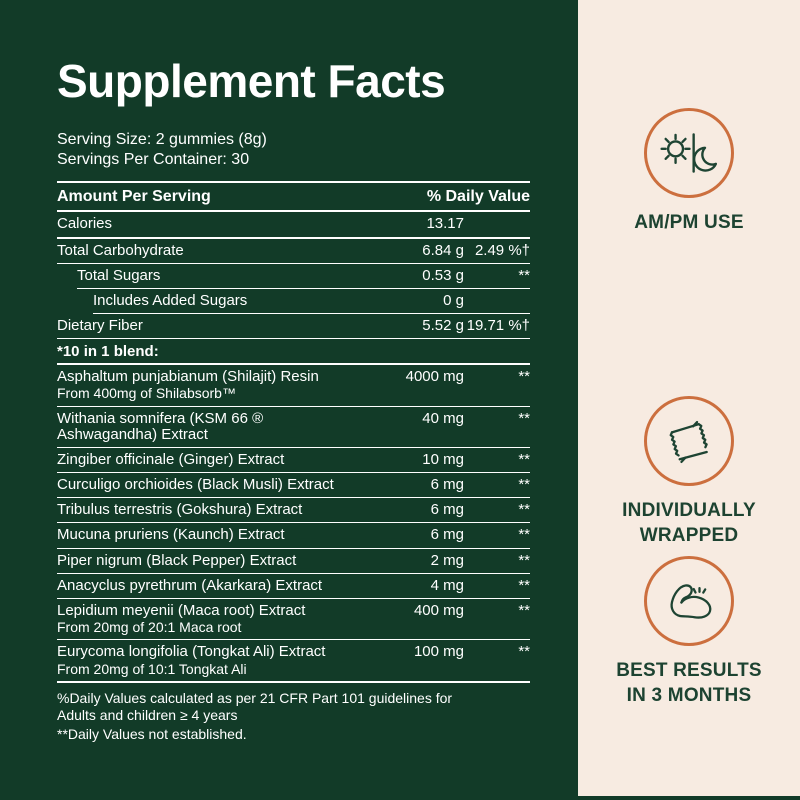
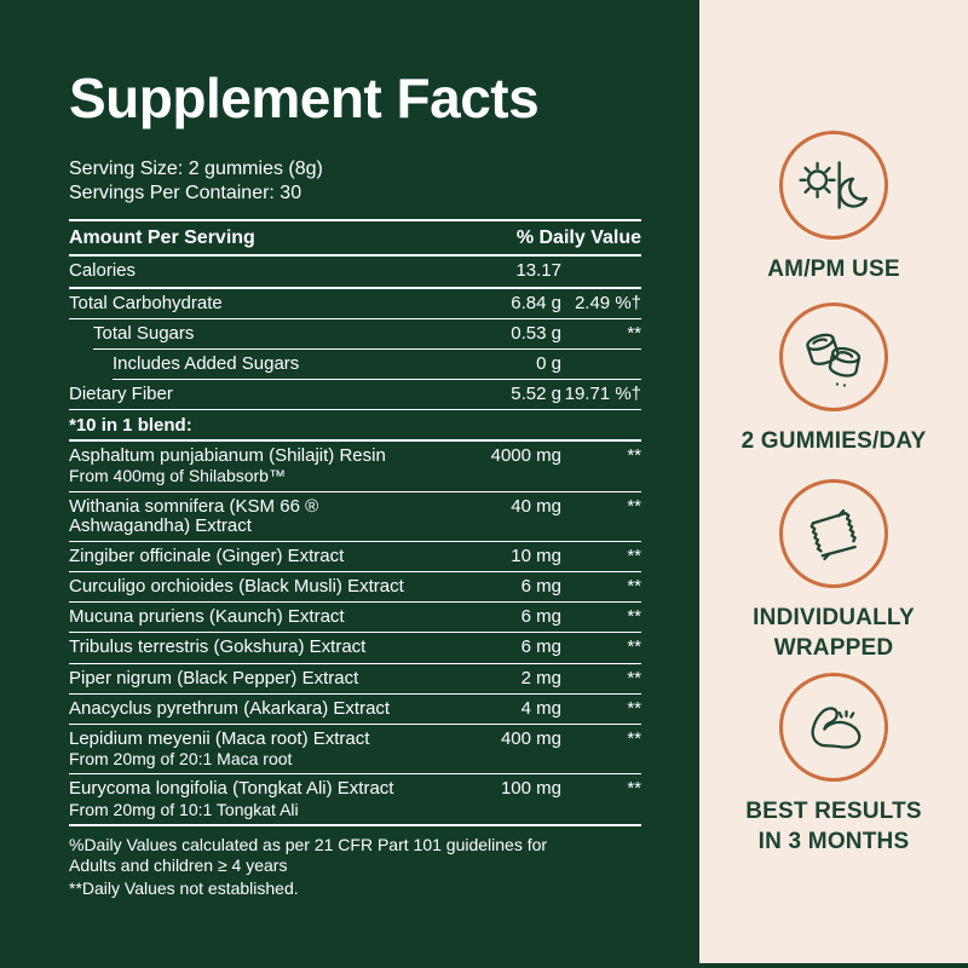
  Supplement Facts
  Serving Size: 2 gummies (8g)
  Servings Per Container: 30
  Amount Per Serving
  % Daily Value
  Calories
  13.17
  Total Carbohydrate
  6.84 g
  2.49 %†
  Total Sugars
  0.53 g
  **
  Includes Added Sugars
  0 g
  Dietary Fiber
  5.52 g
  19.71 %†
  *10 in 1 blend:
  Asphaltum punjabianum (Shilajit) Resin
  From 400mg of Shilabsorb™
  4000 mg
  **
  Withania somnifera (KSM 66 ® Ashwagandha) Extract
  40 mg
  **
  Zingiber officinale (Ginger) Extract
  10 mg
  **
  Curculigo orchioides (Black Musli) Extract
  6 mg
  **
- Tribulus terrestris (Gokshura) Extract
+ Mucuna pruriens (Kaunch) Extract
  6 mg
  **
- Mucuna pruriens (Kaunch) Extract
+ Tribulus terrestris (Gokshura) Extract
  6 mg
  **
  Piper nigrum (Black Pepper) Extract
  2 mg
  **
  Anacyclus pyrethrum (Akarkara) Extract
  4 mg
  **
  Lepidium meyenii (Maca root) Extract
  From 20mg of 20:1 Maca root
  400 mg
  **
  Eurycoma longifolia (Tongkat Ali) Extract
  From 20mg of 10:1 Tongkat Ali
  100 mg
  **
  %Daily Values calculated as per 21 CFR Part 101 guidelines for
  Adults and children ≥ 4 years
  **Daily Values not established.
  AM/PM USE
+ 2 GUMMIES/DAY
  INDIVIDUALLY
  WRAPPED
  BEST RESULTS
  IN 3 MONTHS
